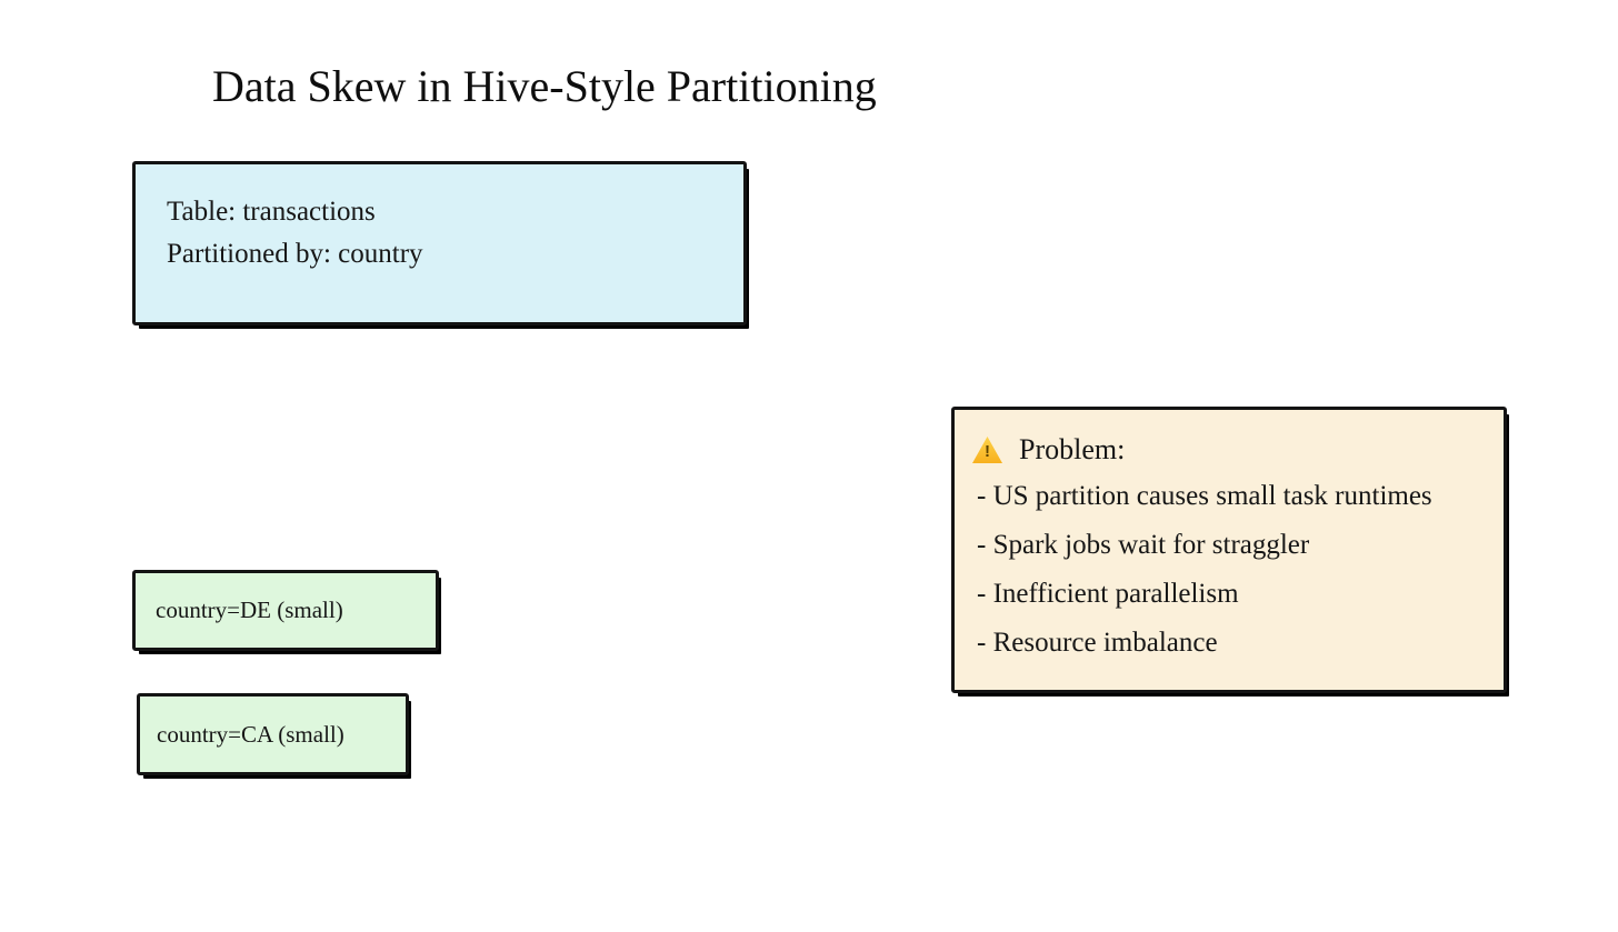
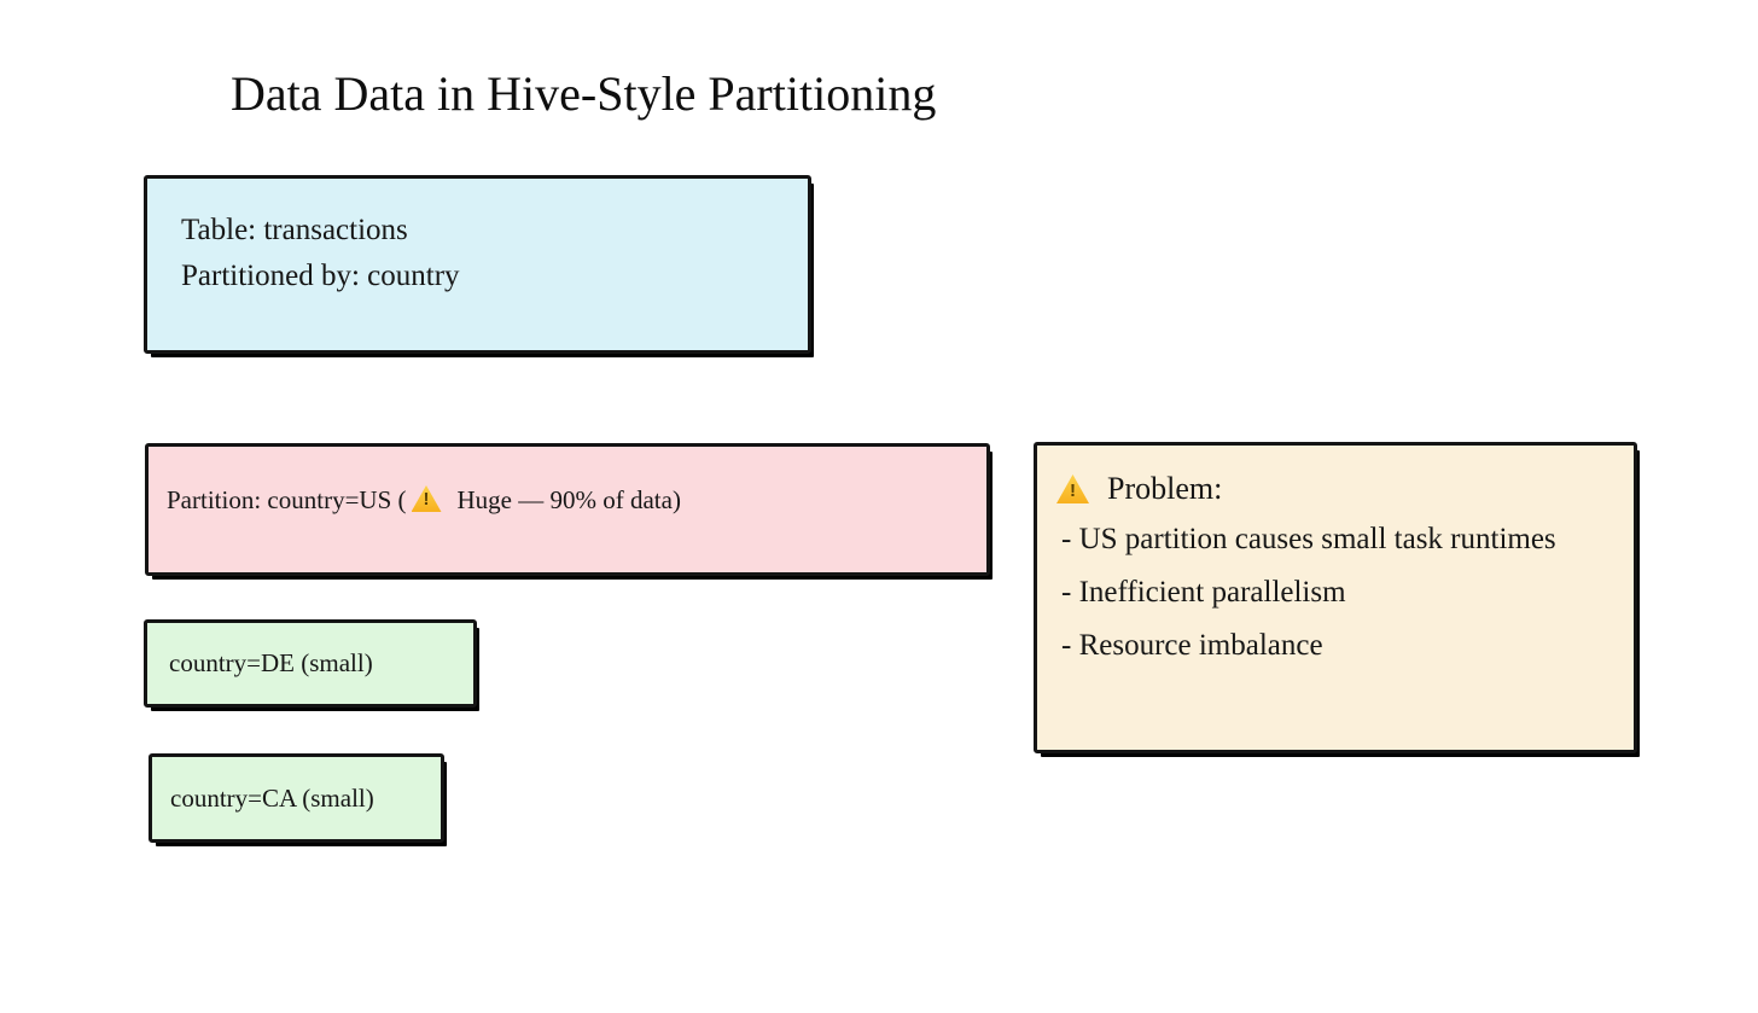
- Data Skew in Hive-Style Partitioning
+ Data Data in Hive-Style Partitioning
  Table: transactions
  Partitioned by: country
+ Partition: country=US ( Huge — 90% of data)
  country=DE (small)
  country=CA (small)
  Problem:
  - US partition causes small task runtimes
- - Spark jobs wait for straggler
  - Inefficient parallelism
  - Resource imbalance
